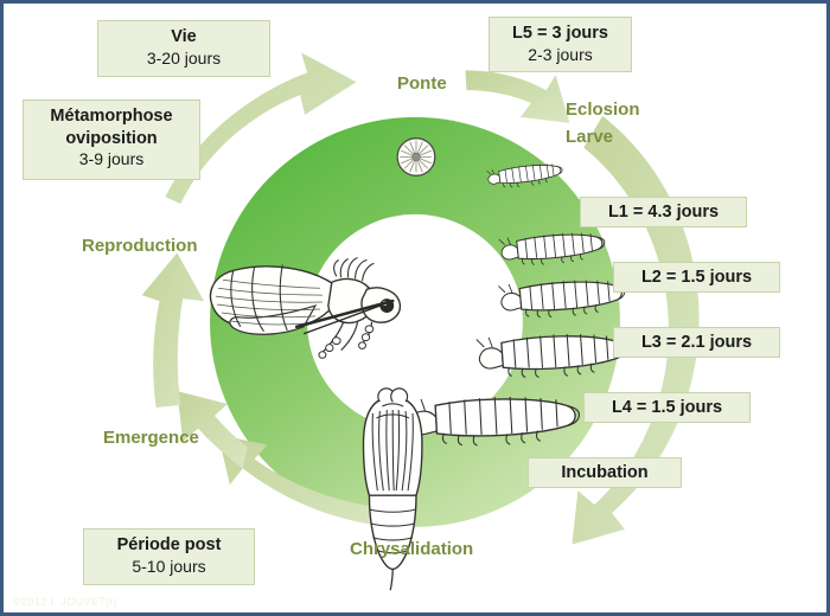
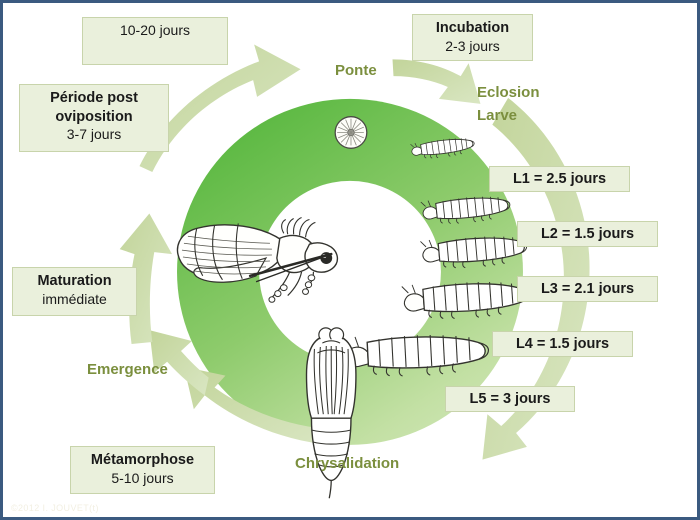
- Vie
- 3-20 jours
+ 10-20 jours
- Métamorphose
+ Période post
  oviposition
- 3-9 jours
+ 3-7 jours
+ Maturation
+ immédiate
- Période post
+ Métamorphose
  5-10 jours
- L5 = 3 jours
+ Incubation
  2-3 jours
- L1 = 4.3 jours
+ L1 = 2.5 jours
  L2 = 1.5 jours
  L3 = 2.1 jours
  L4 = 1.5 jours
- Incubation
+ L5 = 3 jours
  Ponte
  Eclosion
  Larve
  Chrysalidation
  Emergence
- Reproduction
  ©2012 I. JOUVET(t)
